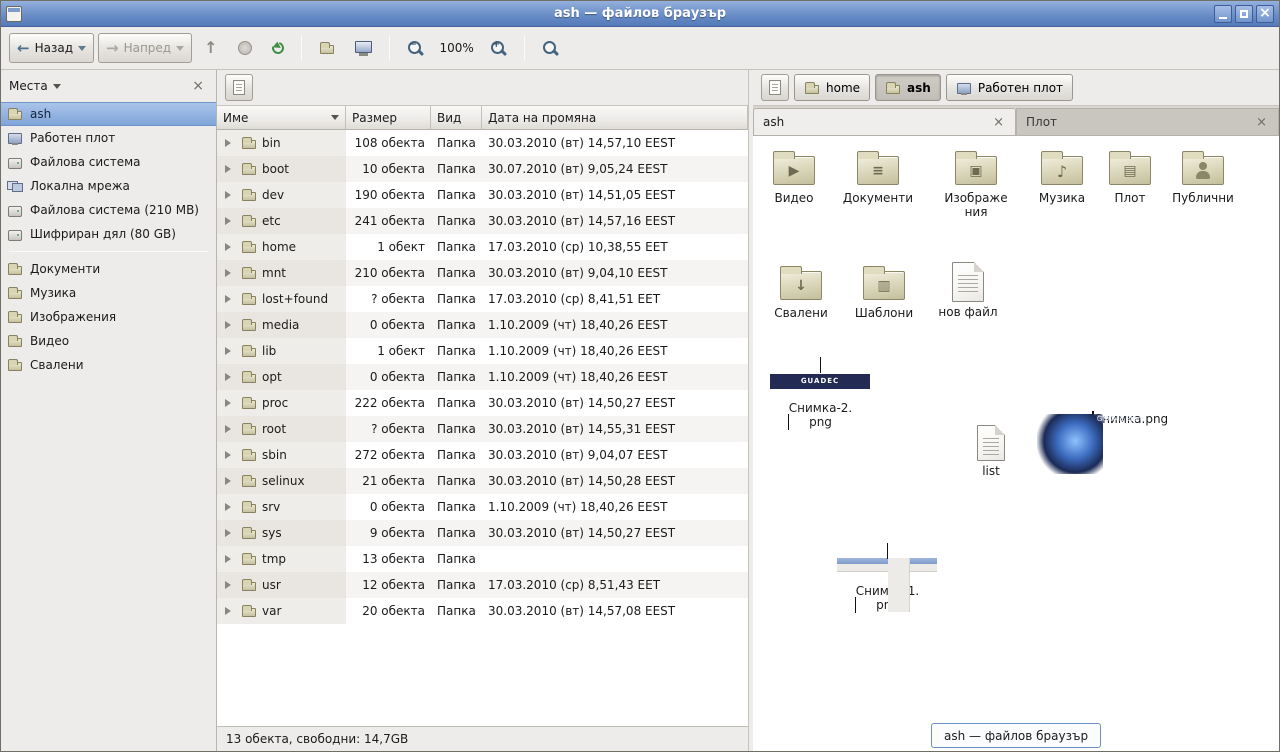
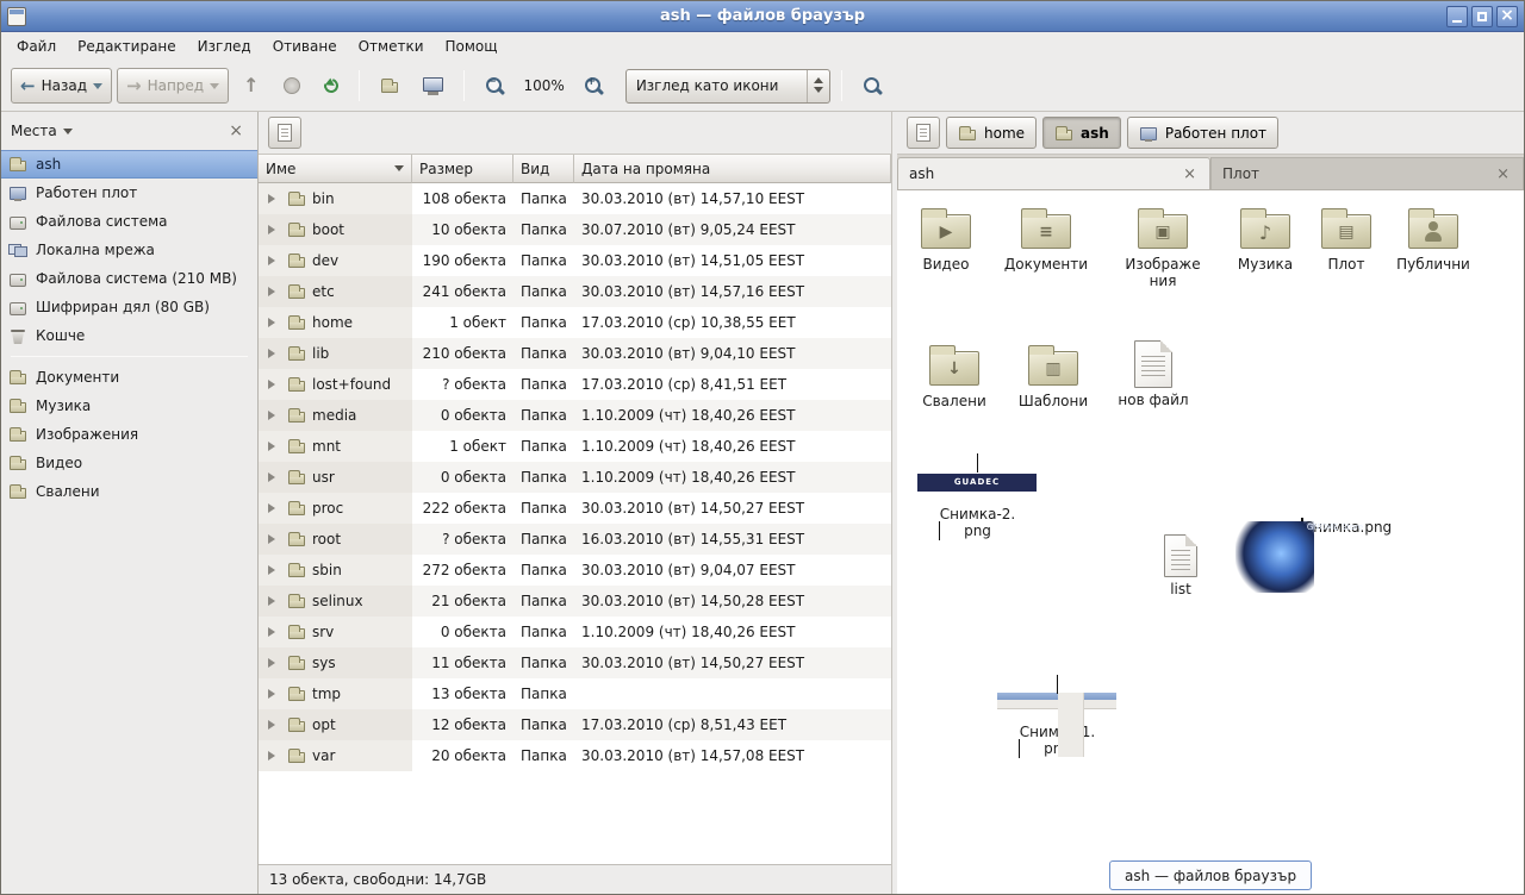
  ash — файлов браузър
+ Файл
+ Редактиране
+ Изглед
+ Отиване
+ Отметки
+ Помощ
  ←
  Назад
  →
  Напред
  ↑
  −
  100%
  +
+ Изглед като икони
  Места
  ash
  Работен плот
  Файлова система
  Локална мрежа
  Файлова система (210 MB)
  Шифриран дял (80 GB)
+ Кошче
  Документи
  Музика
  Изображения
  Видео
  Свалени
  Име
  Размер
  Вид
  Дата на промяна
  bin
  108 обекта
  Папка
  30.03.2010 (вт) 14,57,10 EEST
  boot
  10 обекта
  Папка
  30.07.2010 (вт) 9,05,24 EEST
  dev
  190 обекта
  Папка
  30.03.2010 (вт) 14,51,05 EEST
  etc
  241 обекта
  Папка
  30.03.2010 (вт) 14,57,16 EEST
  home
  1 обект
  Папка
  17.03.2010 (ср) 10,38,55 EET
- mnt
+ lib
  210 обекта
  Папка
  30.03.2010 (вт) 9,04,10 EEST
  lost+found
  ? обекта
  Папка
  17.03.2010 (ср) 8,41,51 EET
  media
  0 обекта
  Папка
  1.10.2009 (чт) 18,40,26 EEST
- lib
+ mnt
  1 обект
  Папка
  1.10.2009 (чт) 18,40,26 EEST
- opt
+ usr
  0 обекта
  Папка
  1.10.2009 (чт) 18,40,26 EEST
  proc
  222 обекта
  Папка
  30.03.2010 (вт) 14,50,27 EEST
  root
  ? обекта
  Папка
- 30.03.2010 (вт) 14,55,31 EEST
+ 16.03.2010 (вт) 14,55,31 EEST
  sbin
  272 обекта
  Папка
  30.03.2010 (вт) 9,04,07 EEST
  selinux
  21 обекта
  Папка
  30.03.2010 (вт) 14,50,28 EEST
  srv
  0 обекта
  Папка
  1.10.2009 (чт) 18,40,26 EEST
  sys
- 9 обекта
+ 11 обекта
  Папка
  30.03.2010 (вт) 14,50,27 EEST
  tmp
  13 обекта
  Папка
- usr
+ opt
  12 обекта
  Папка
  17.03.2010 (ср) 8,51,43 EET
  var
  20 обекта
  Папка
  30.03.2010 (вт) 14,57,08 EEST
  13 обекта, свободни: 14,7GB
  home
  ash
  Работен плот
  ash
  Плот
  Видео
  Документи
  Изображения
  Музика
  Плот
  Публични
  Свалени
  Шаблони
  нов файл
  GUADEC
  Снимка-2.png
  list
  GNOME Store
  нимка.png
  ash — файлов браузър
